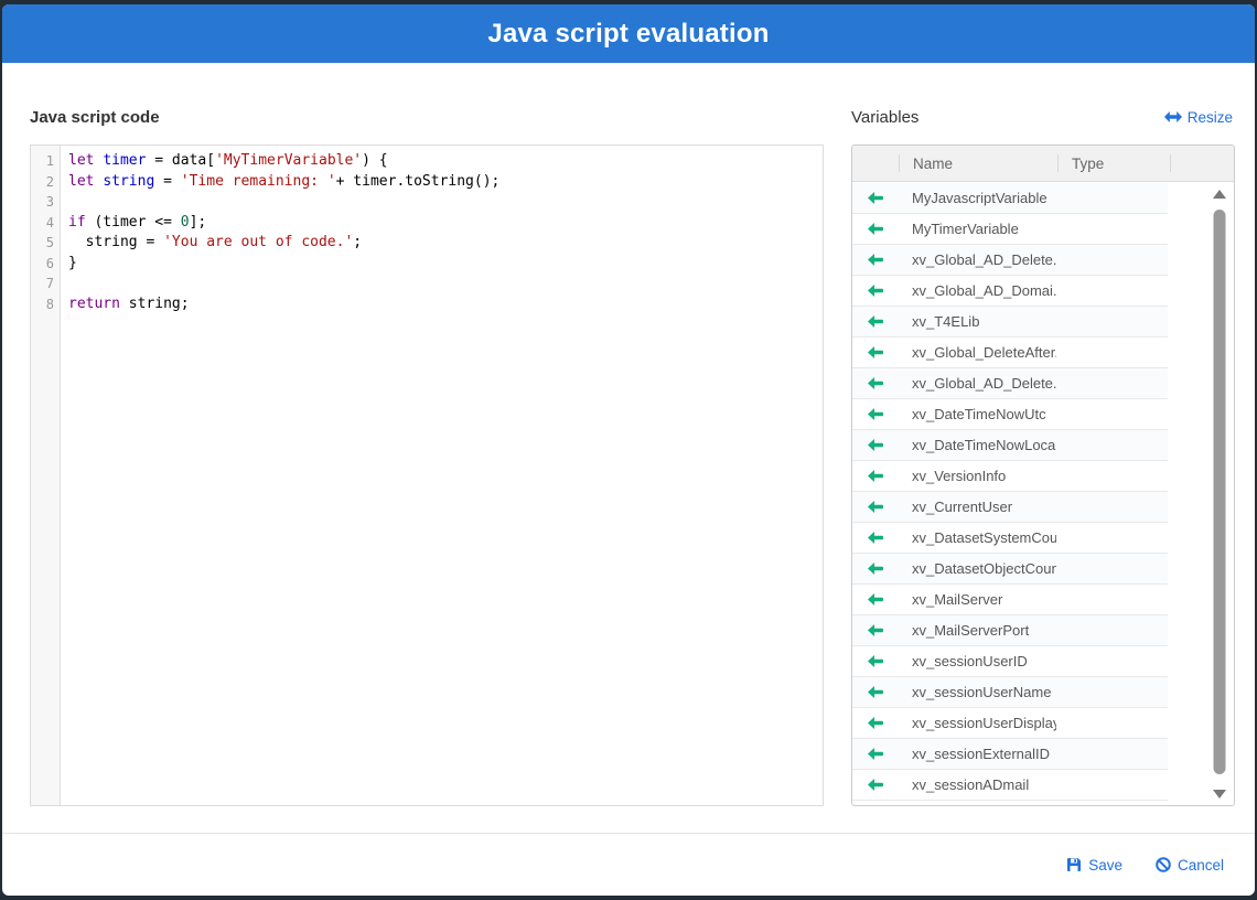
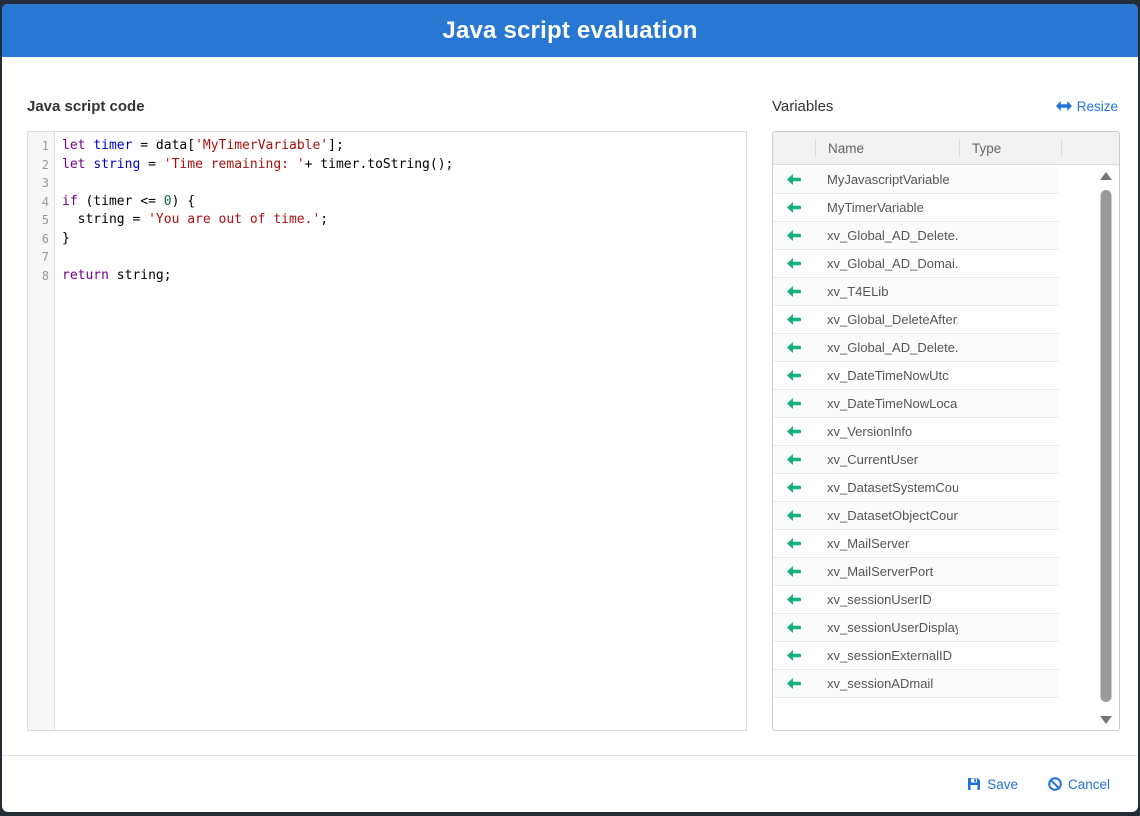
  Java script evaluation
  Java script code
  1
  2
  3
  4
  5
  6
  7
  8
- let timer = data['MyTimerVariable') {
+ let timer = data['MyTimerVariable'];
  let string = 'Time remaining: '+ timer.toString();
- if (timer <= 0];
+ if (timer <= 0) {
- string = 'You are out of code.';
+ string = 'You are out of time.';
  }
  return string;
  Variables
  Resize
  Name
  Type
  MyJavascriptVariable
  MyTimerVariable
  xv_Global_AD_Delete.
  xv_Global_AD_Domai.
  xv_T4ELib
  xv_Global_DeleteAfter
  xv_Global_AD_Delete.
  xv_DateTimeNowUtc
  xv_DateTimeNowLoca
  xv_VersionInfo
  xv_CurrentUser
  xv_DatasetSystemCou
  xv_DatasetObjectCoun
  xv_MailServer
  xv_MailServerPort
  xv_sessionUserID
- xv_sessionUserName
  xv_sessionUserDisplay
  xv_sessionExternalID
  xv_sessionADmail
  Save
  Cancel
